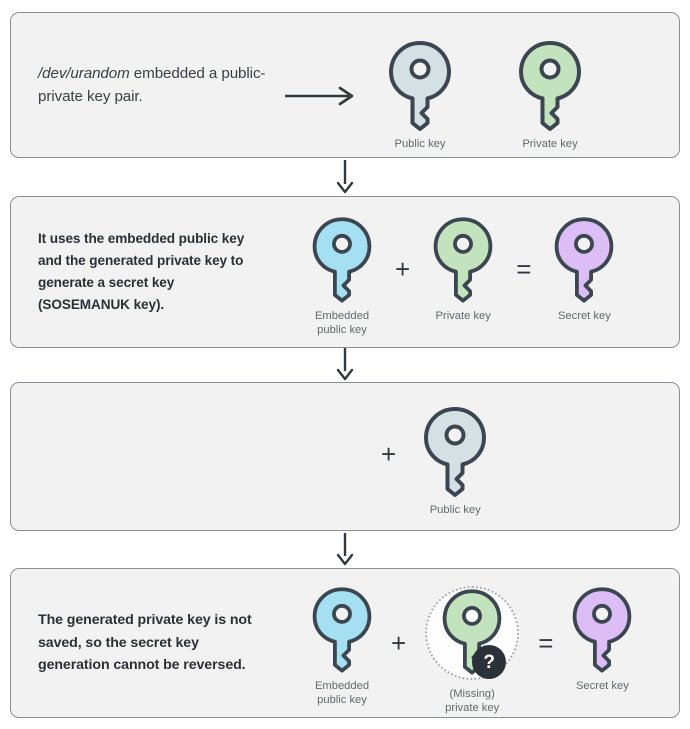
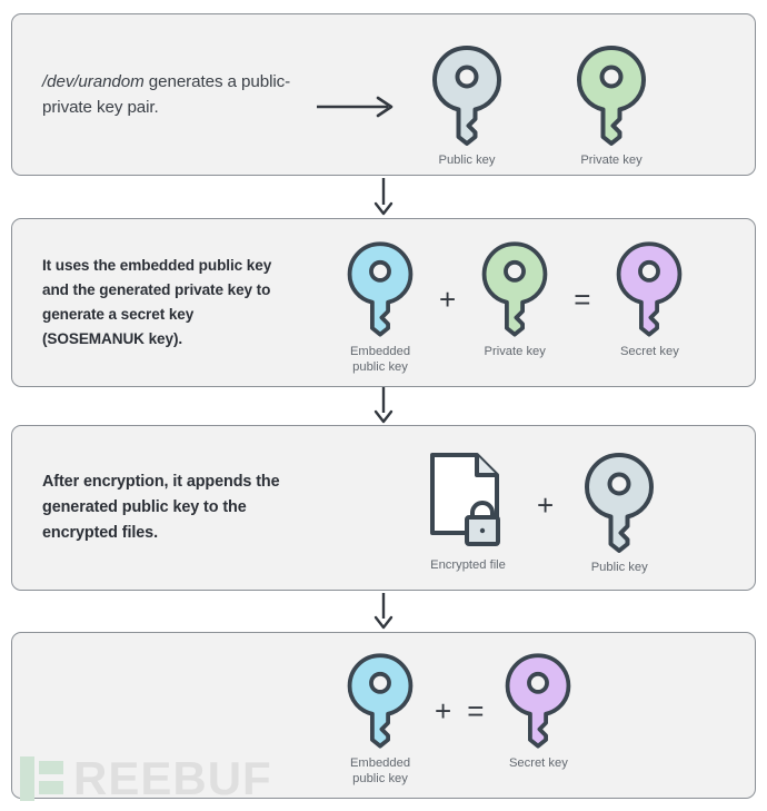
- /dev/urandom embedded a public-private key pair.
+ /dev/urandom generates a public-private key pair.
  Public key
  Private key
  It uses the embedded public key and the generated private key to generate a secret key (SOSEMANUK key).
  Embedded
  public key
  +
  Private key
  =
  Secret key
+ After encryption, it appends the generated public key to the encrypted files.
+ Encrypted file
  +
  Public key
- The generated private key is not saved, so the secret key generation cannot be reversed.
  Embedded
  public key
  +
- ?
- (Missing)
- private key
  =
  Secret key
+ REEBUF
